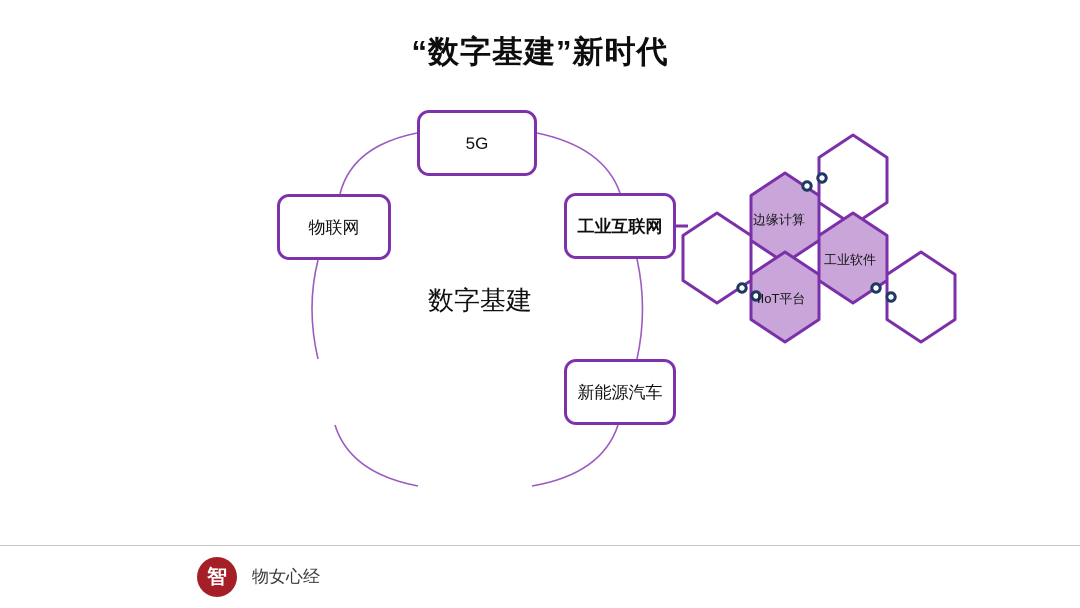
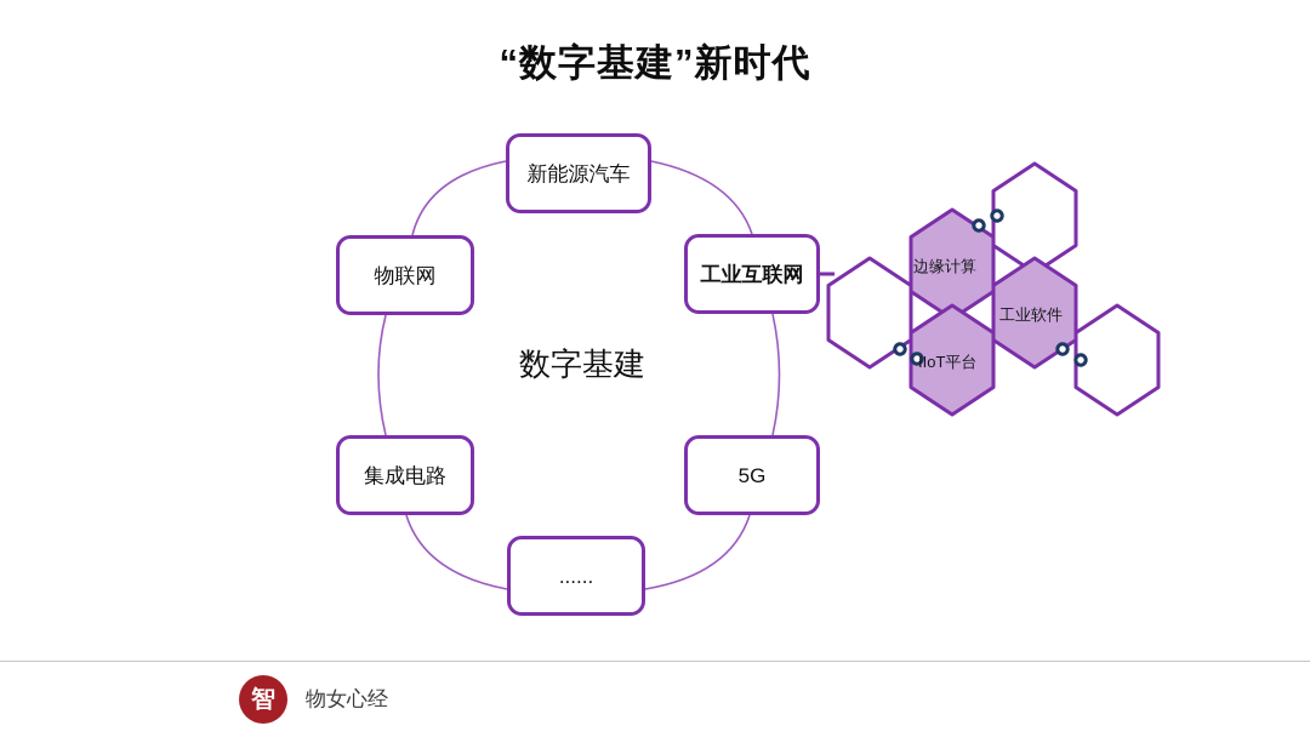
  “数字基建”新时代
- 5G
+ 新能源汽车
  工业互联网
- 新能源汽车
+ 5G
+ ......
+ 集成电路
  物联网
  数字基建
  边缘计算
  工业软件
  IIoT平台
  智
  物女心经
